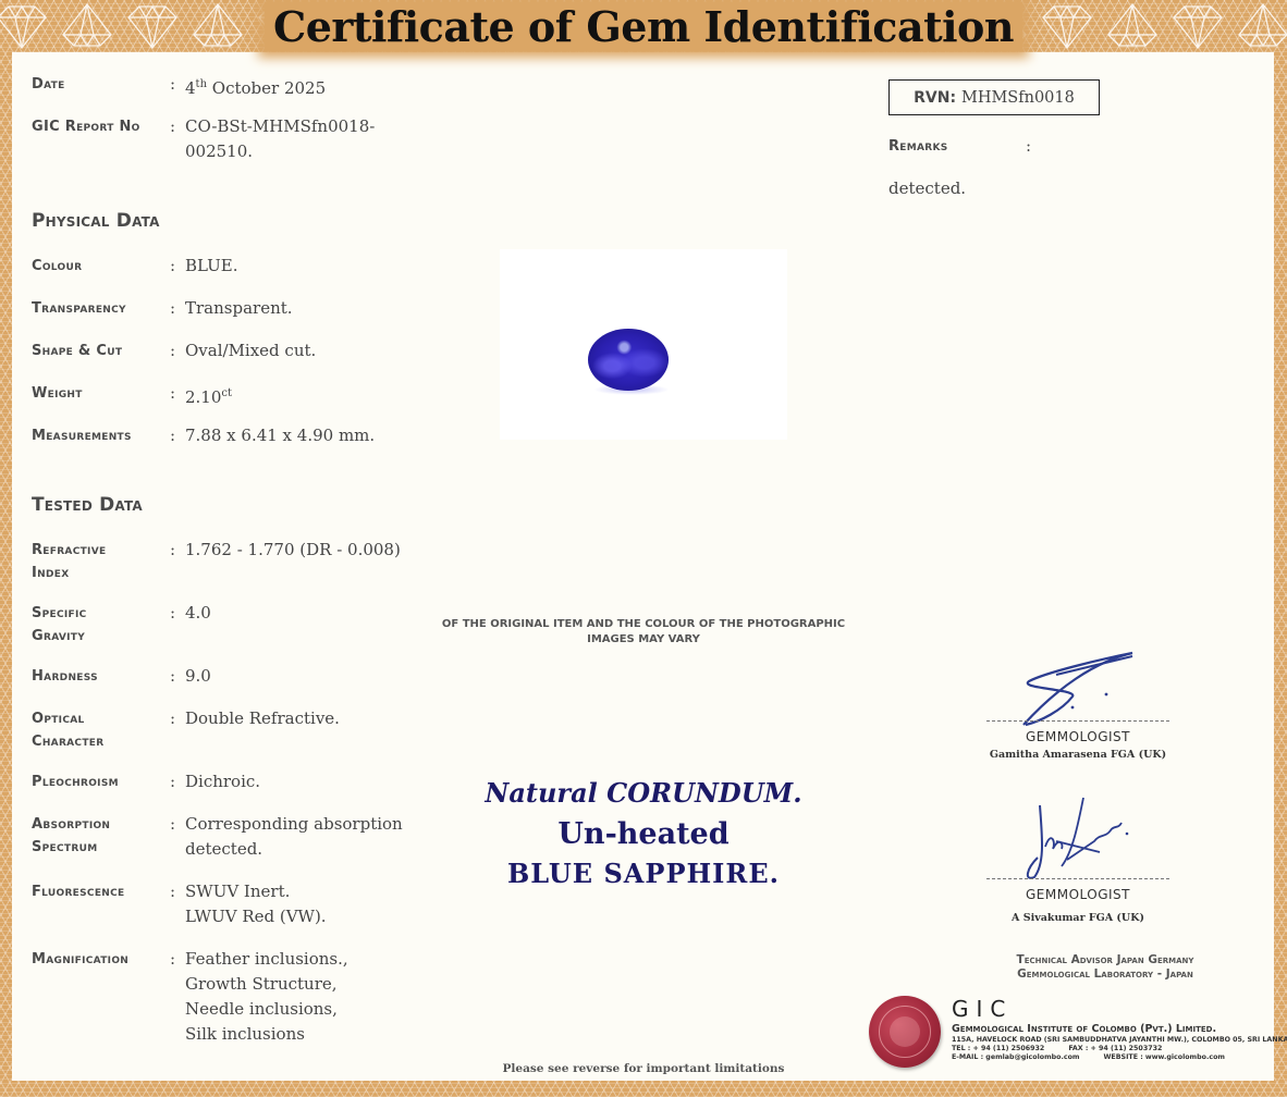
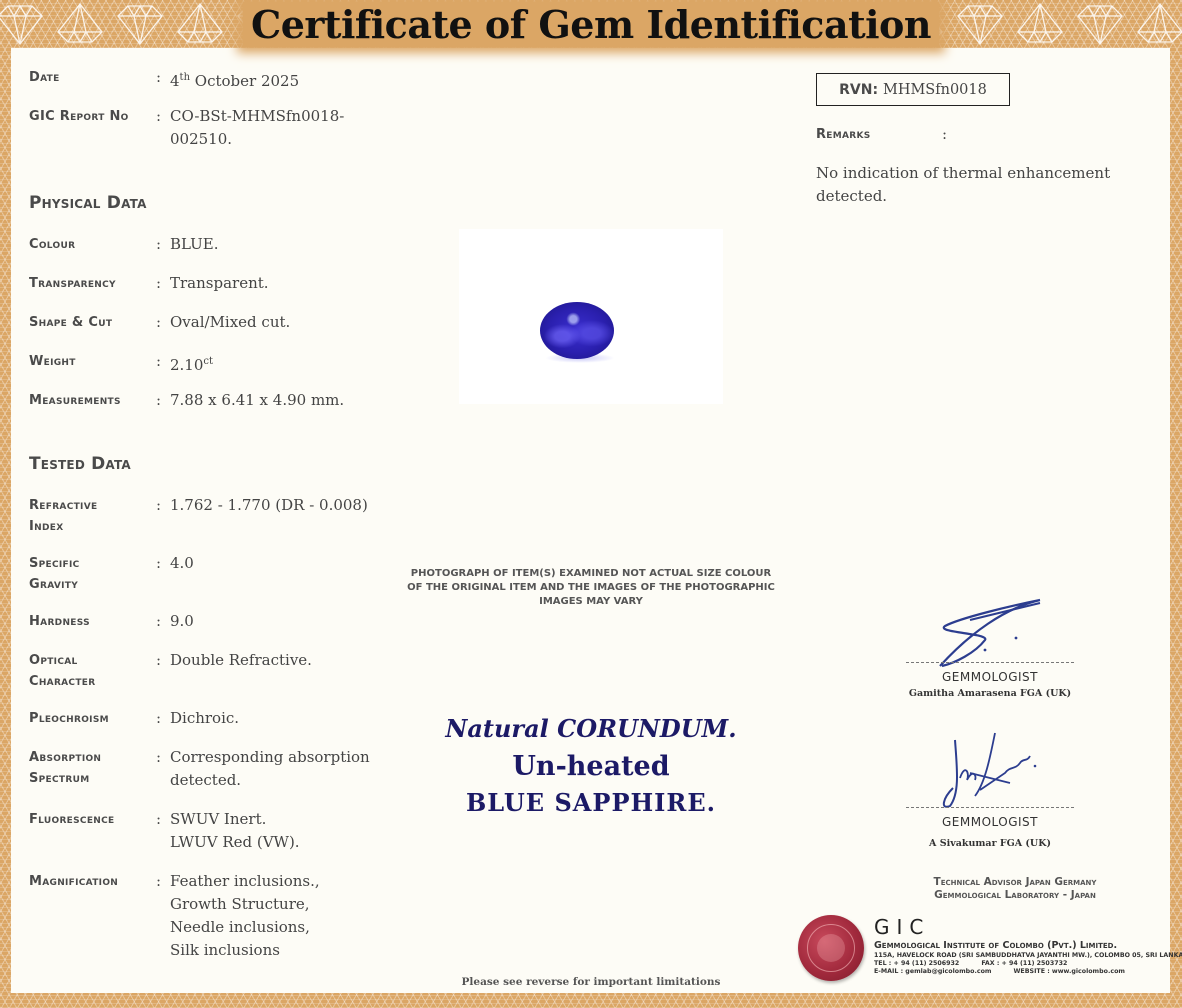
  Certificate of Gem Identification
  Date
  :
  4th October 2025
  GIC Report No
  :
  CO-BSt-MHMSfn0018-
  002510.
  RVN: MHMSfn0018
  Remarks
  :
+ No indication of thermal enhancement
  detected.
  Physical Data
  Colour
  :
  BLUE.
  Transparency
  :
  Transparent.
  Shape & Cut
  :
  Oval/Mixed cut.
  Weight
  :
  2.10ct
  Measurements
  :
  7.88 x 6.41 x 4.90 mm.
  Tested Data
  Refractive
  Index
  :
  1.762 - 1.770 (DR - 0.008)
  Specific
  Gravity
  :
  4.0
  Hardness
  :
  9.0
  Optical
  Character
  :
  Double Refractive.
  Pleochroism
  :
  Dichroic.
  Absorption
  Spectrum
  :
  Corresponding absorption
  detected.
  Fluorescence
  :
  SWUV Inert.
  LWUV Red (VW).
  Magnification
  :
  Feather inclusions.,
  Growth Structure,
  Needle inclusions,
  Silk inclusions
+ PHOTOGRAPH OF ITEM(S) EXAMINED NOT ACTUAL SIZE COLOUR
- OF THE ORIGINAL ITEM AND THE COLOUR OF THE PHOTOGRAPHIC
+ OF THE ORIGINAL ITEM AND THE IMAGES OF THE PHOTOGRAPHIC
  IMAGES MAY VARY
  Natural CORUNDUM.
  Un-heated
  BLUE SAPPHIRE.
  GEMMOLOGIST
  Gamitha Amarasena FGA (UK)
  GEMMOLOGIST
  A Sivakumar FGA (UK)
  Technical Advisor Japan Germany
  Gemmological Laboratory - Japan
  GIC
  Gemmological Institute of Colombo (Pvt.) Limited.
  Please see reverse for important limitations
